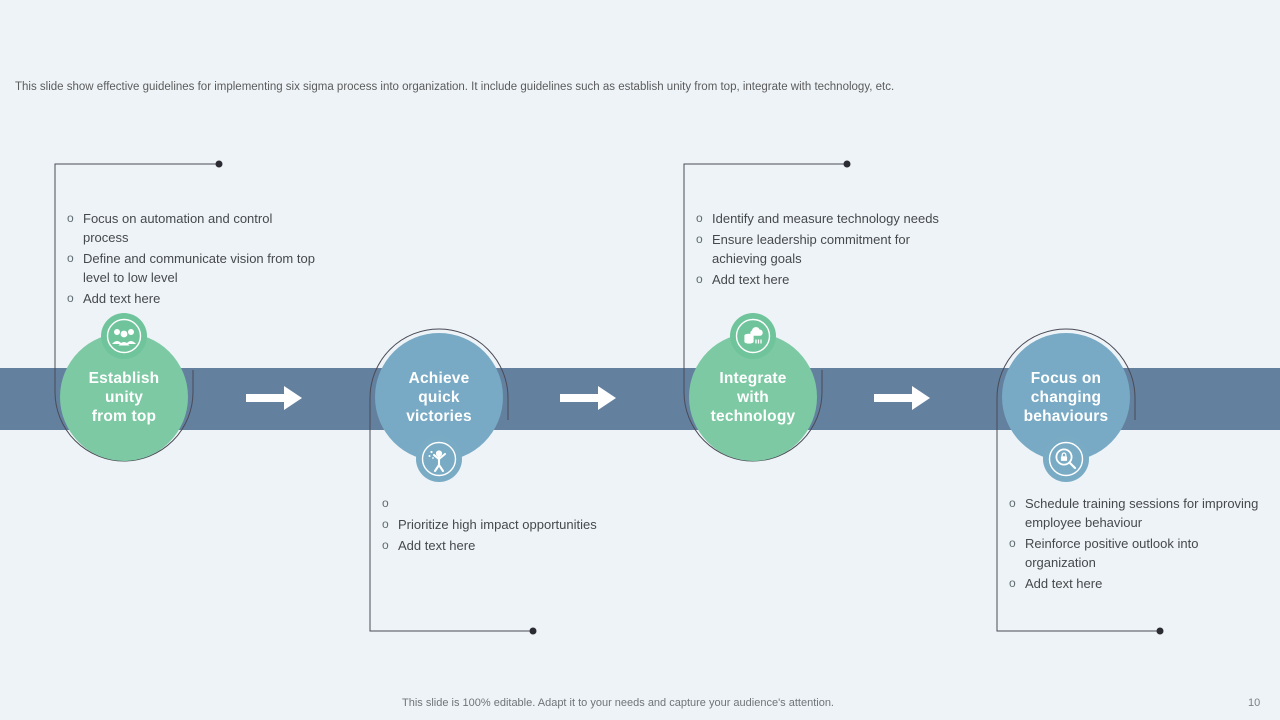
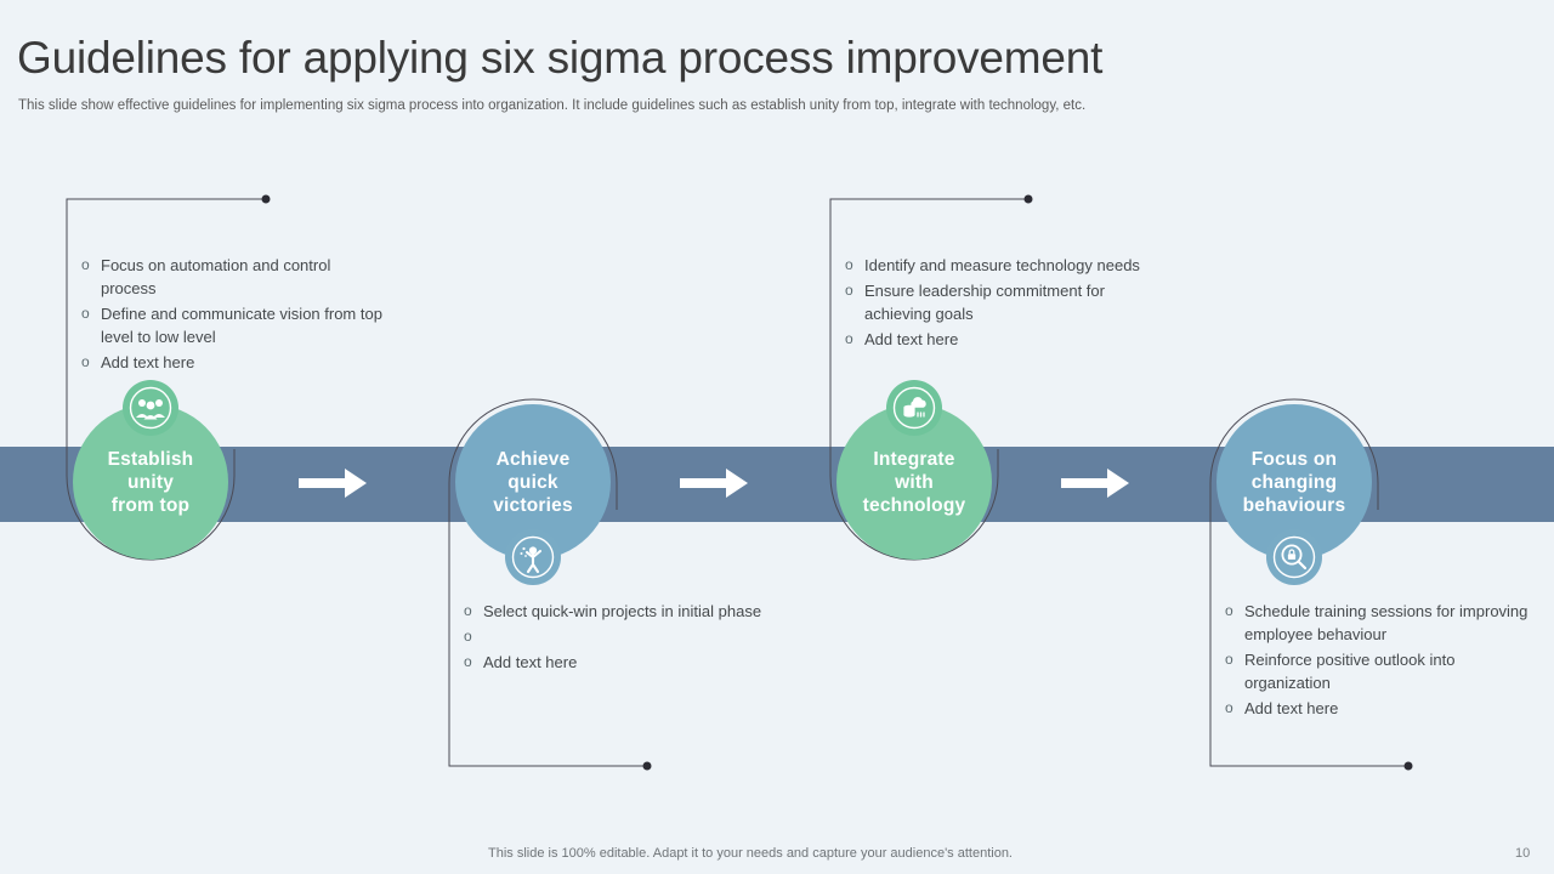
+ Guidelines for applying six sigma process improvement
  This slide show effective guidelines for implementing six sigma process into organization. It include guidelines such as establish unity from top, integrate with technology, etc.
  Establish
  unity
  from top
  o
  Focus on automation and control process
  o
  Define and communicate vision from top level to low level
  o
  Add text here
  Achieve
  quick
  victories
  o
+ Select quick-win projects in initial phase
  o
- Prioritize high impact opportunities
  o
  Add text here
  Integrate
  with
  technology
  o
  Identify and measure technology needs
  o
  Ensure leadership commitment for achieving goals
  o
  Add text here
  Focus on
  changing
  behaviours
  o
  Schedule training sessions for improving employee behaviour
  o
  Reinforce positive outlook into organization
  o
  Add text here
  This slide is 100% editable. Adapt it to your needs and capture your audience's attention.
  10
